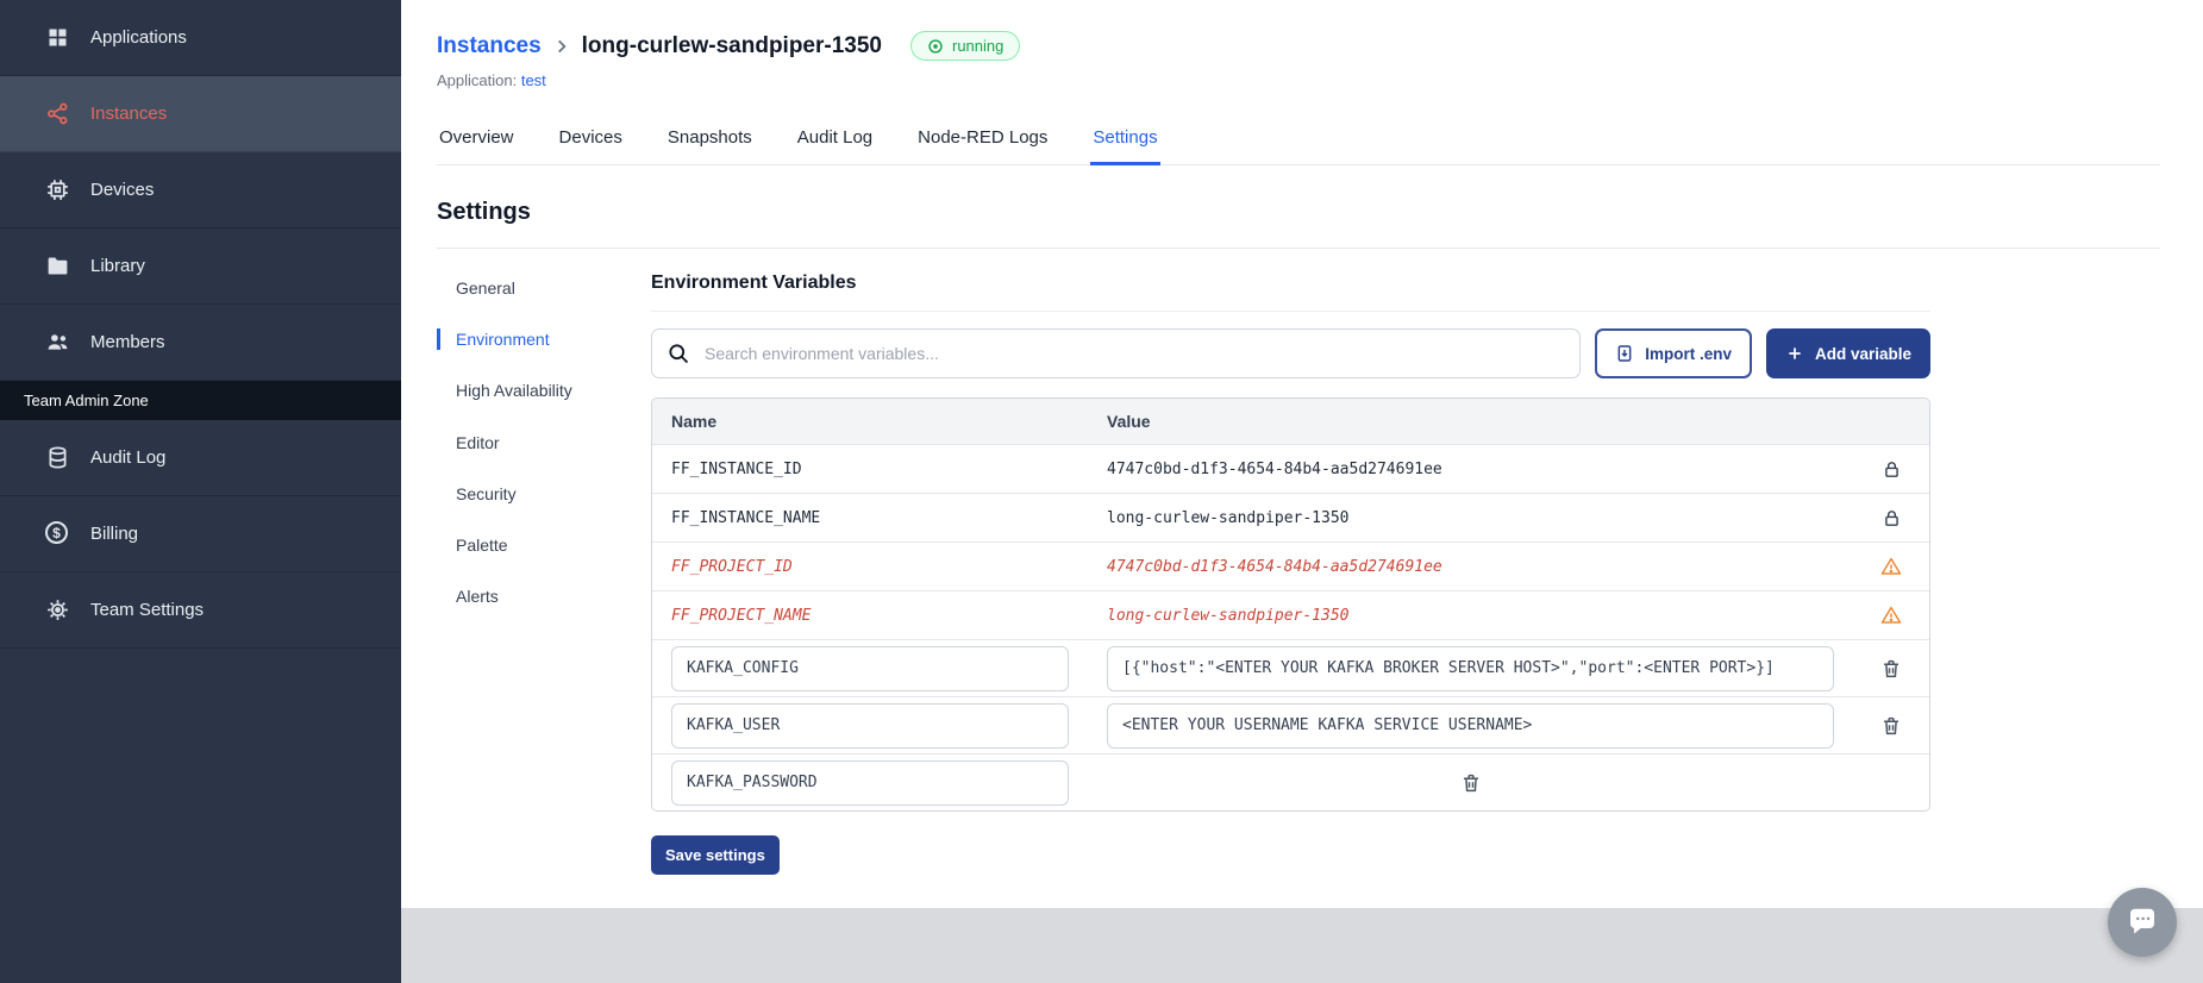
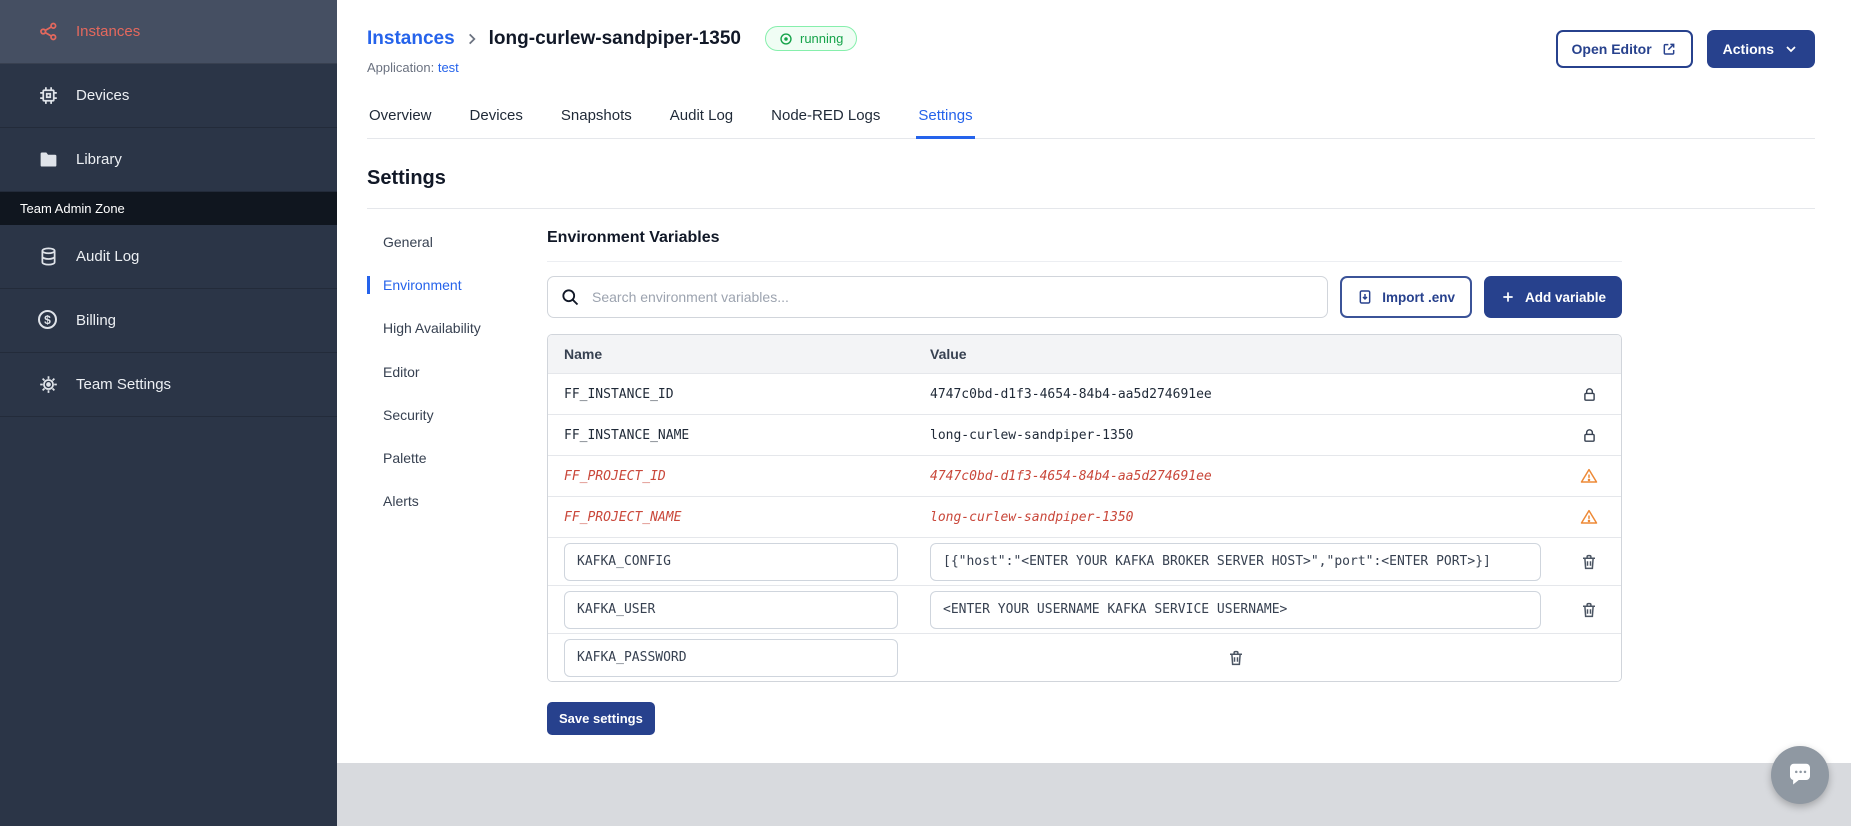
- Applications
  Instances
  Devices
  Library
- Members
  Team Admin Zone
  Audit Log
  $
  Billing
  Team Settings
  Instances
  long-curlew-sandpiper-1350
  running
  Application: test
+ Open Editor
+ Actions
  Overview
  Devices
  Snapshots
  Audit Log
  Node-RED Logs
  Settings
  Settings
  General
  Environment
  High Availability
  Editor
  Security
  Palette
  Alerts
  Environment Variables
  Search environment variables...
  Import .env
  Add variable
  Name
  Value
  FF_INSTANCE_ID
  4747c0bd-d1f3-4654-84b4-aa5d274691ee
  FF_INSTANCE_NAME
  long-curlew-sandpiper-1350
  FF_PROJECT_ID
  4747c0bd-d1f3-4654-84b4-aa5d274691ee
  FF_PROJECT_NAME
  long-curlew-sandpiper-1350
  KAFKA_CONFIG
  [{"host":"<ENTER YOUR KAFKA BROKER SERVER HOST>","port":<ENTER PORT>}]
  KAFKA_USER
  <ENTER YOUR USERNAME KAFKA SERVICE USERNAME>
  KAFKA_PASSWORD
  Save settings
